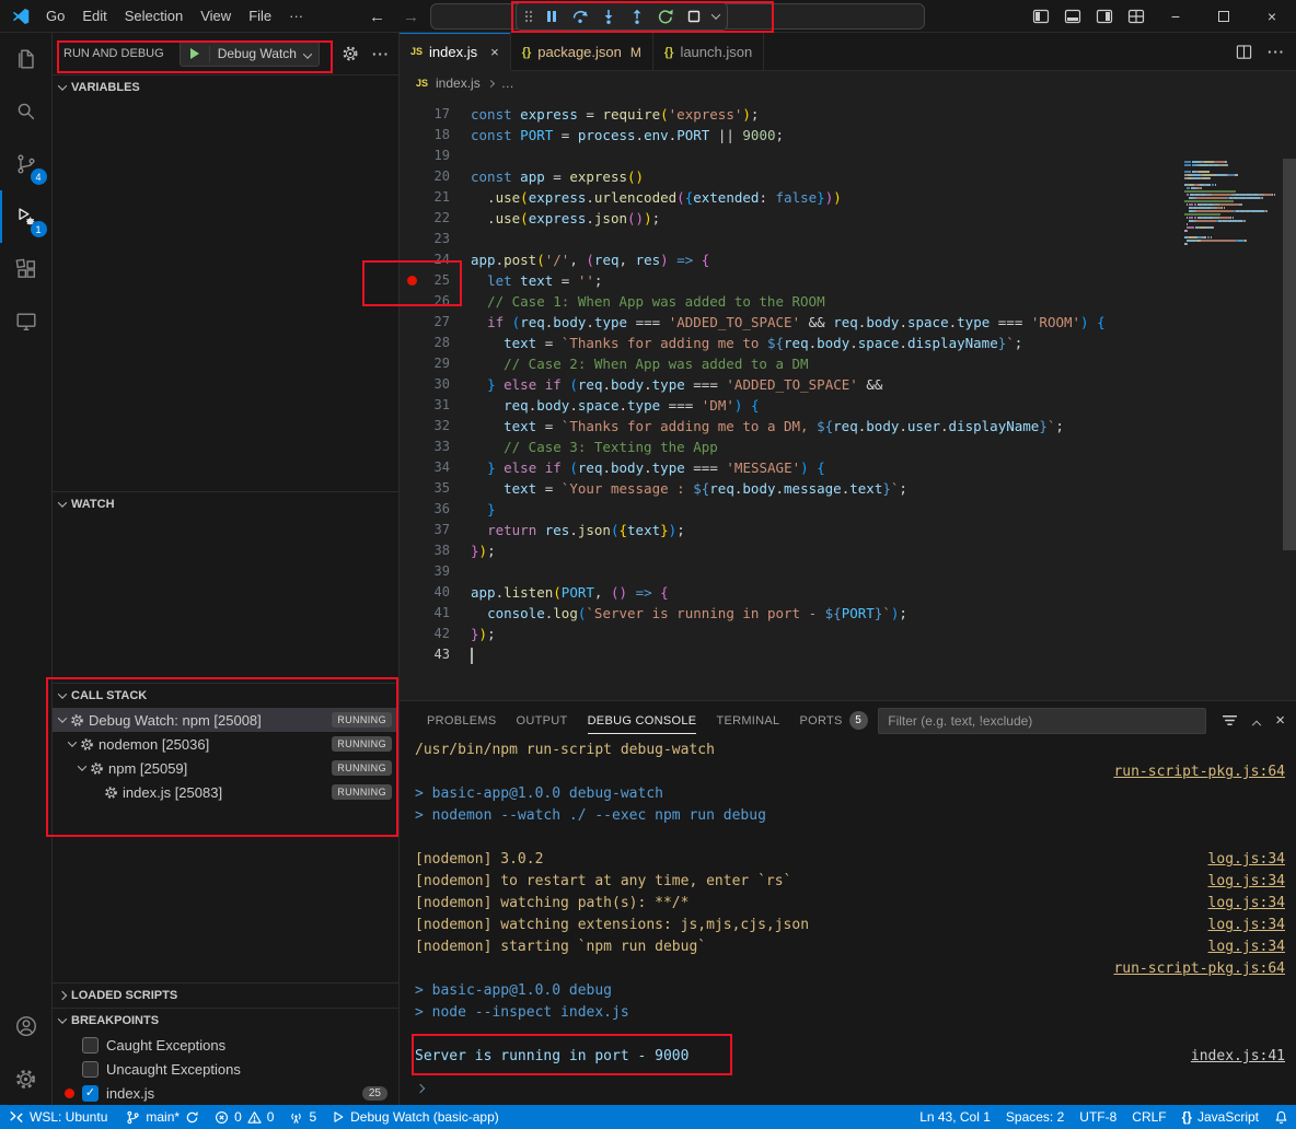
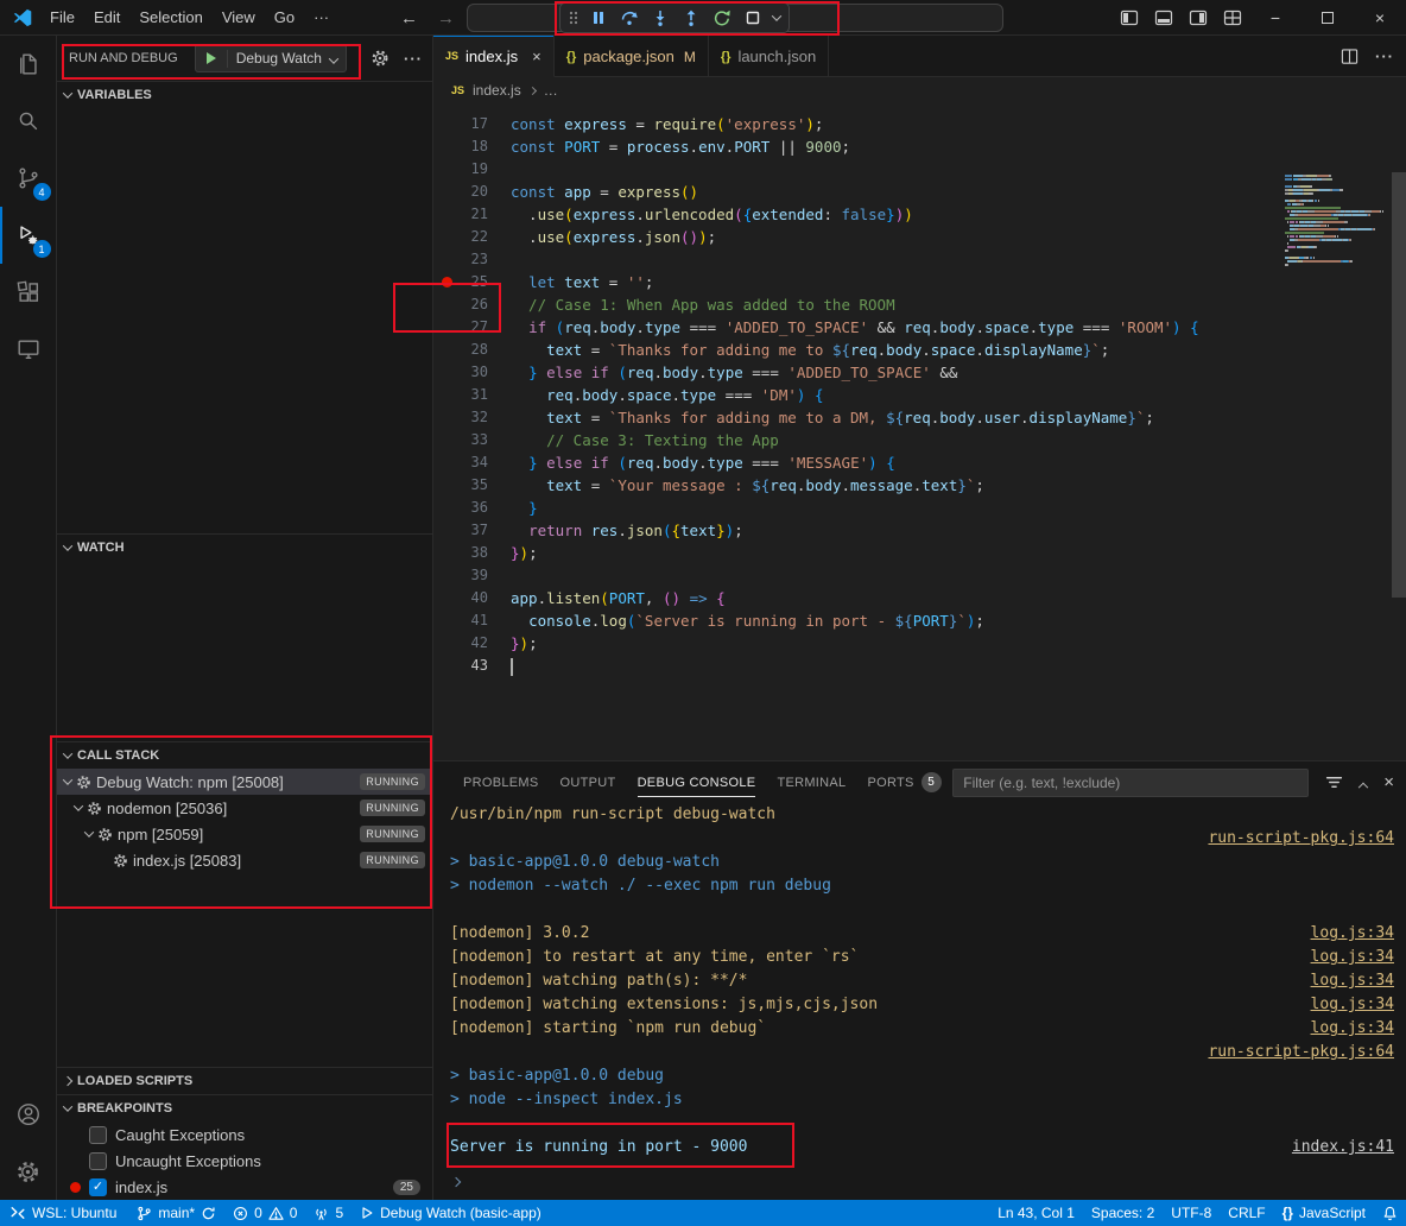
- Go
+ File
  Edit
  Selection
  View
- File
+ Go
  ···
  ←
  →
  −
  ×
  4
  1
  RUN AND DEBUG
  Debug Watch
  ···
  VARIABLES
  WATCH
  CALL STACK
  Debug Watch: npm [25008]
  RUNNING
  nodemon [25036]
  RUNNING
  npm [25059]
  RUNNING
  index.js [25083]
  RUNNING
  LOADED SCRIPTS
  BREAKPOINTS
  Caught Exceptions
  Uncaught Exceptions
  ✓
  index.js
  25
  JS
  index.js
  ×
  {}
  package.json
  M
  {}
  launch.json
  ···
  JS
  index.js
  …
  17
  const express = require('express');
  18
  const PORT = process.env.PORT || 9000;
  19
  20
  const app = express()
  21
  .use(express.urlencoded({extended: false}))
  22
  .use(express.json());
  23
- 24
- app.post('/', (req, res) => {
  25
  let text = '';
  26
  // Case 1: When App was added to the ROOM
  27
  if (req.body.type === 'ADDED_TO_SPACE' && req.body.space.type === 'ROOM') {
  28
  text = `Thanks for adding me to ${req.body.space.displayName}`;
- 29
- // Case 2: When App was added to a DM
  30
  } else if (req.body.type === 'ADDED_TO_SPACE' &&
  31
  req.body.space.type === 'DM') {
  32
  text = `Thanks for adding me to a DM, ${req.body.user.displayName}`;
  33
  // Case 3: Texting the App
  34
  } else if (req.body.type === 'MESSAGE') {
  35
  text = `Your message : ${req.body.message.text}`;
  36
  }
  37
  return res.json({text});
  38
  });
  39
  40
  app.listen(PORT, () => {
  41
  console.log(`Server is running in port - ${PORT}`);
  42
  });
  43
  PROBLEMS
  OUTPUT
  DEBUG CONSOLE
  TERMINAL
  PORTS
  5
  Filter (e.g. text, !exclude)
  ×
  /usr/bin/npm run-script debug-watch
  run-script-pkg.js:64
  > basic-app@1.0.0 debug-watch
  > nodemon --watch ./ --exec npm run debug
  [nodemon] 3.0.2
  log.js:34
  [nodemon] to restart at any time, enter `rs`
  log.js:34
  [nodemon] watching path(s): **/*
  log.js:34
  [nodemon] watching extensions: js,mjs,cjs,json
  log.js:34
  [nodemon] starting `npm run debug`
  log.js:34
  run-script-pkg.js:64
  > basic-app@1.0.0 debug
  > node --inspect index.js
  Server is running in port - 9000
  index.js:41
  WSL: Ubuntu
  main*
  0
  0
  5
  Debug Watch (basic-app)
  Ln 43, Col 1
  Spaces: 2
  UTF-8
  CRLF
  {}
  JavaScript
